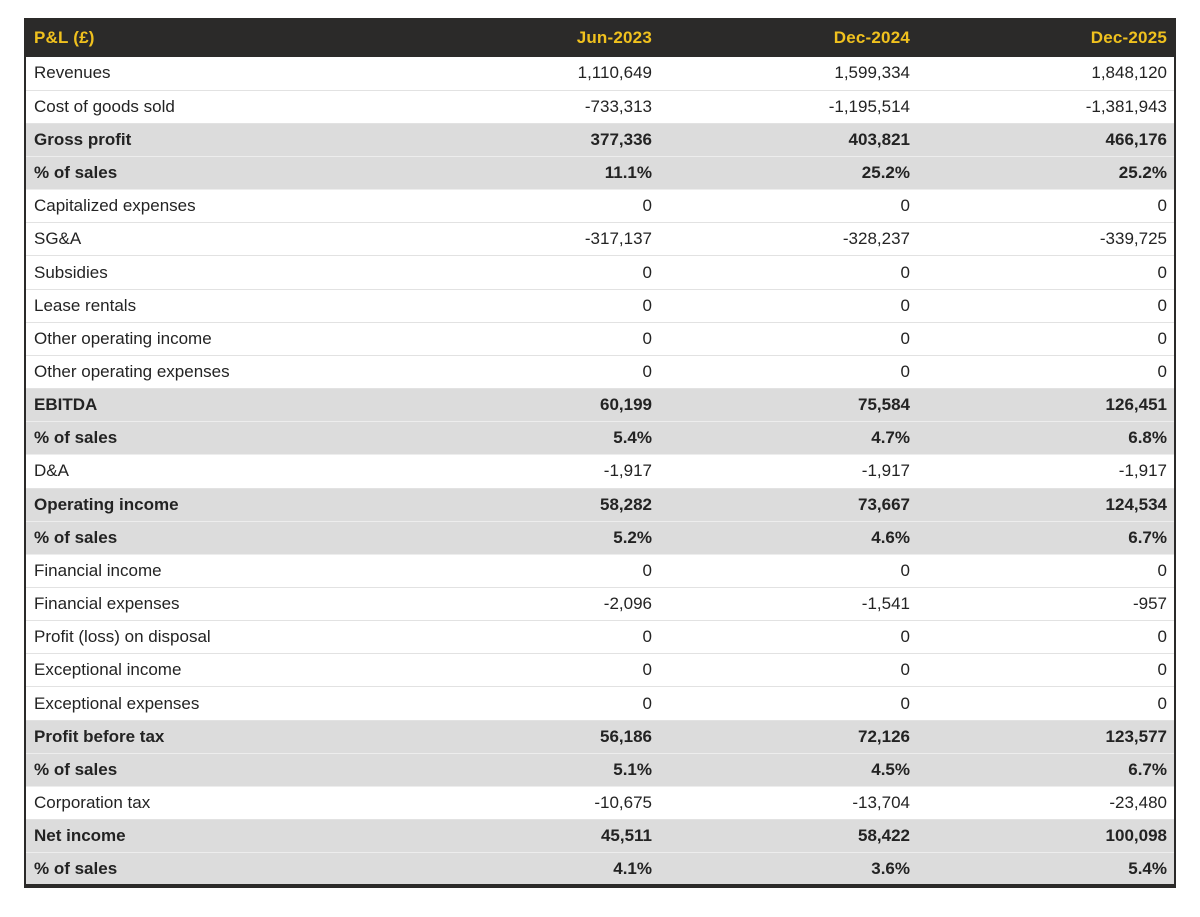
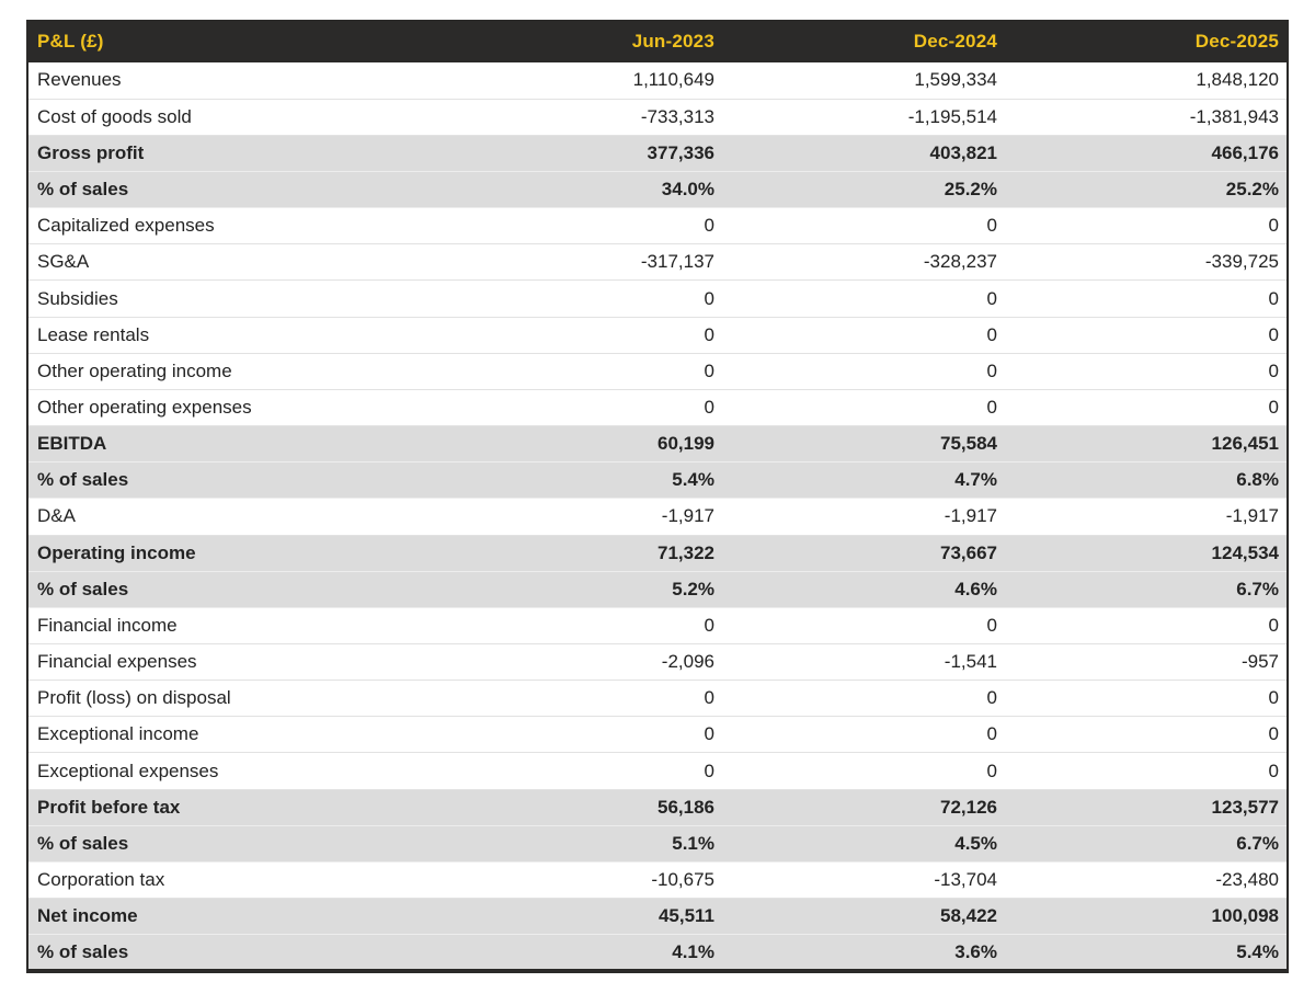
  P&L (£)	Jun-2023	Dec-2024	Dec-2025
  Revenues	1,110,649	1,599,334	1,848,120
  Cost of goods sold	-733,313	-1,195,514	-1,381,943
  Gross profit	377,336	403,821	466,176
- % of sales	11.1%	25.2%	25.2%
+ % of sales	34.0%	25.2%	25.2%
  Capitalized expenses	0	0	0
  SG&A	-317,137	-328,237	-339,725
  Subsidies	0	0	0
  Lease rentals	0	0	0
  Other operating income	0	0	0
  Other operating expenses	0	0	0
  EBITDA	60,199	75,584	126,451
  % of sales	5.4%	4.7%	6.8%
  D&A	-1,917	-1,917	-1,917
- Operating income	58,282	73,667	124,534
+ Operating income	71,322	73,667	124,534
  % of sales	5.2%	4.6%	6.7%
  Financial income	0	0	0
  Financial expenses	-2,096	-1,541	-957
  Profit (loss) on disposal	0	0	0
  Exceptional income	0	0	0
  Exceptional expenses	0	0	0
  Profit before tax	56,186	72,126	123,577
  % of sales	5.1%	4.5%	6.7%
  Corporation tax	-10,675	-13,704	-23,480
  Net income	45,511	58,422	100,098
  % of sales	4.1%	3.6%	5.4%
